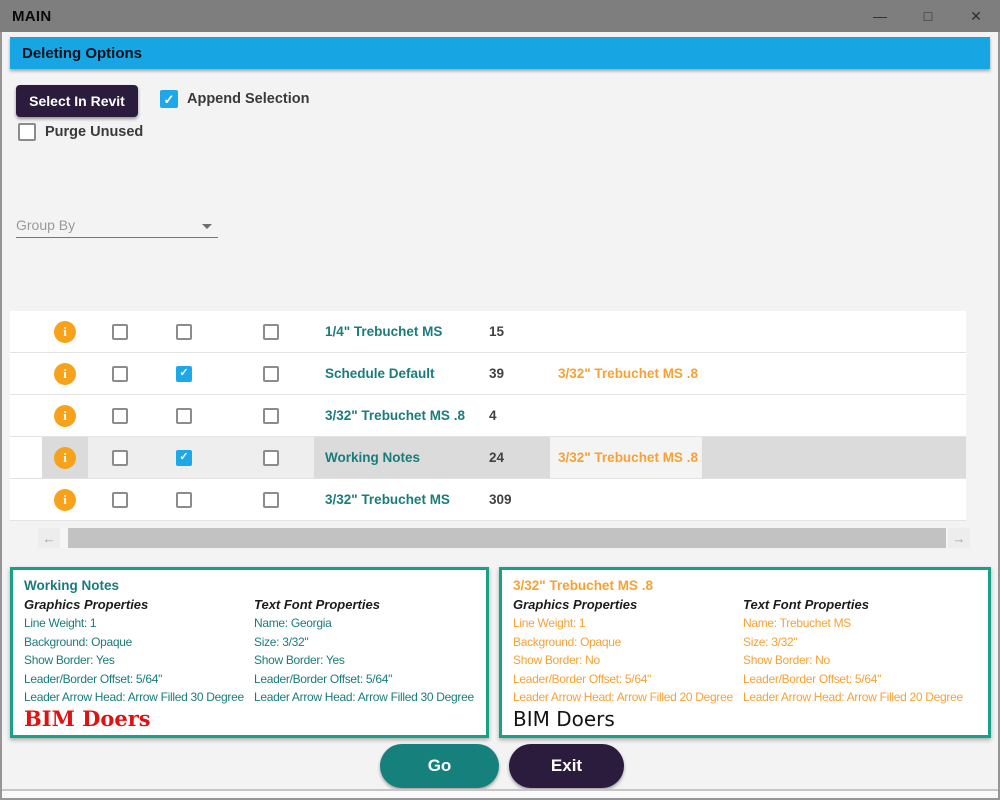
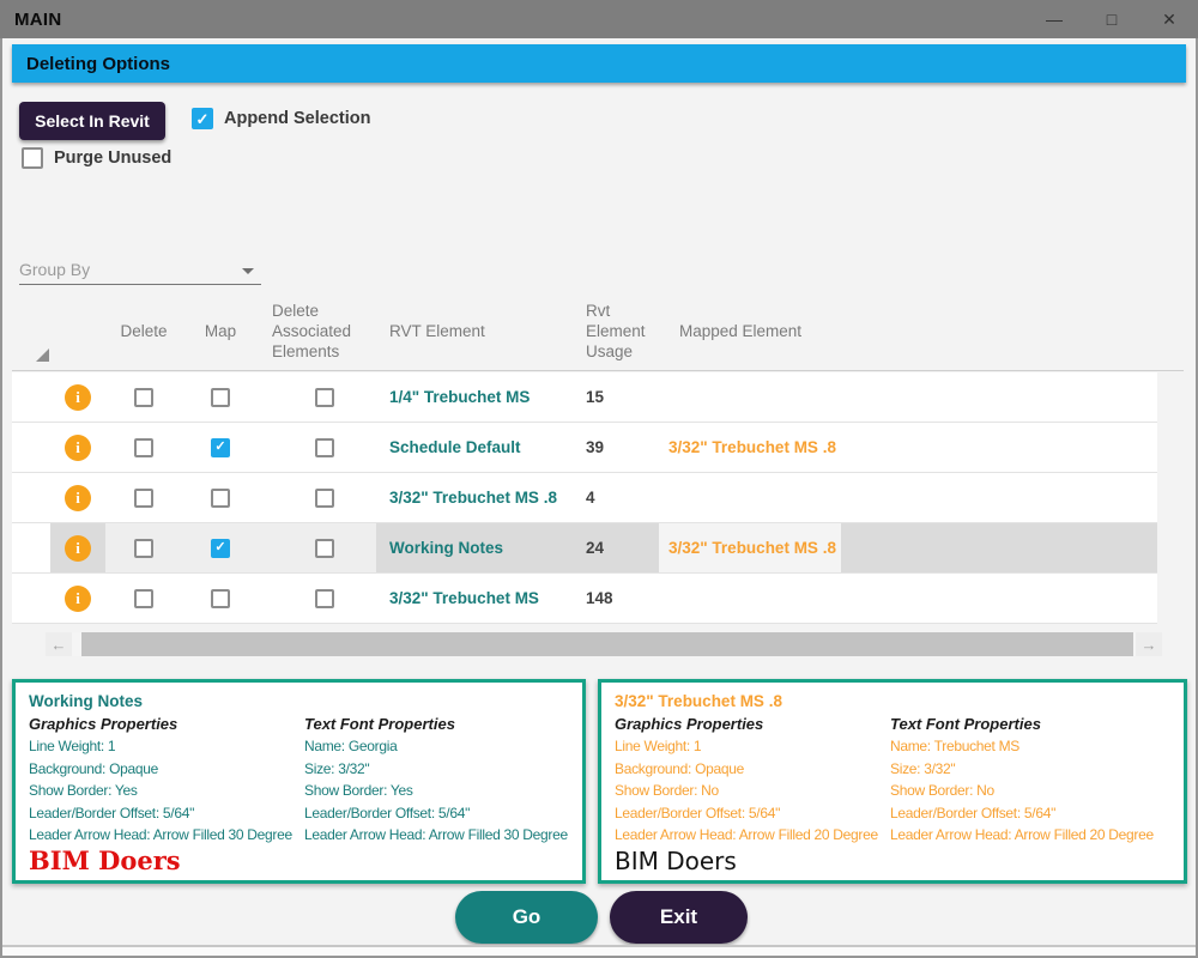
  MAIN
  —
  □
  ✕
  Deleting Options
  Select In Revit
  ✓
  Append Selection
  Purge Unused
  Group By
+ Delete
+ Map
+ Delete Associated Elements
+ RVT Element
+ Rvt Element Usage
+ Mapped Element
  i
  1/4" Trebuchet MS
  15
  i
  ✓
  Schedule Default
  39
  3/32" Trebuchet MS .8
  i
  3/32" Trebuchet MS .8
  4
  i
  ✓
  Working Notes
  24
  3/32" Trebuchet MS .8
  i
  3/32" Trebuchet MS
- 309
+ 148
  ←
  →
  Working Notes
  Graphics Properties
  Line Weight: 1
  Background: Opaque
  Show Border: Yes
  Leader/Border Offset: 5/64"
  Leader Arrow Head: Arrow Filled 30 Degree
  Text Font Properties
  Name: Georgia
  Size: 3/32"
  Show Border: Yes
  Leader/Border Offset: 5/64"
  Leader Arrow Head: Arrow Filled 30 Degree
  BIM Doers
  3/32" Trebuchet MS .8
  Graphics Properties
  Line Weight: 1
  Background: Opaque
  Show Border: No
  Leader/Border Offset: 5/64"
  Leader Arrow Head: Arrow Filled 20 Degree
  Text Font Properties
  Name: Trebuchet MS
  Size: 3/32"
  Show Border: No
  Leader/Border Offset: 5/64"
  Leader Arrow Head: Arrow Filled 20 Degree
  BIM Doers
  Go
  Exit
